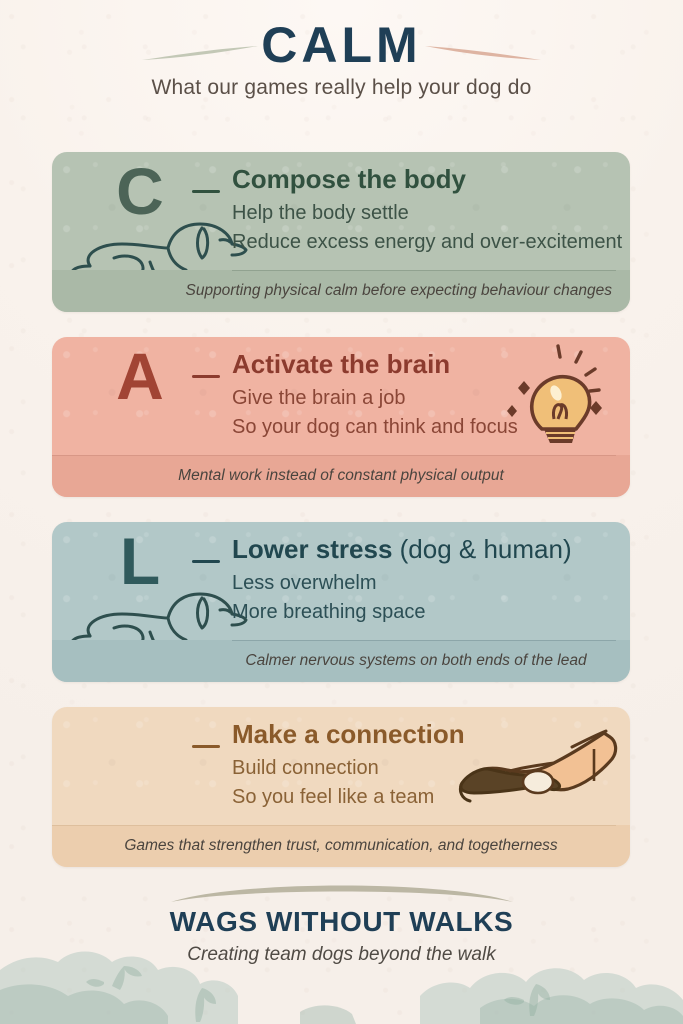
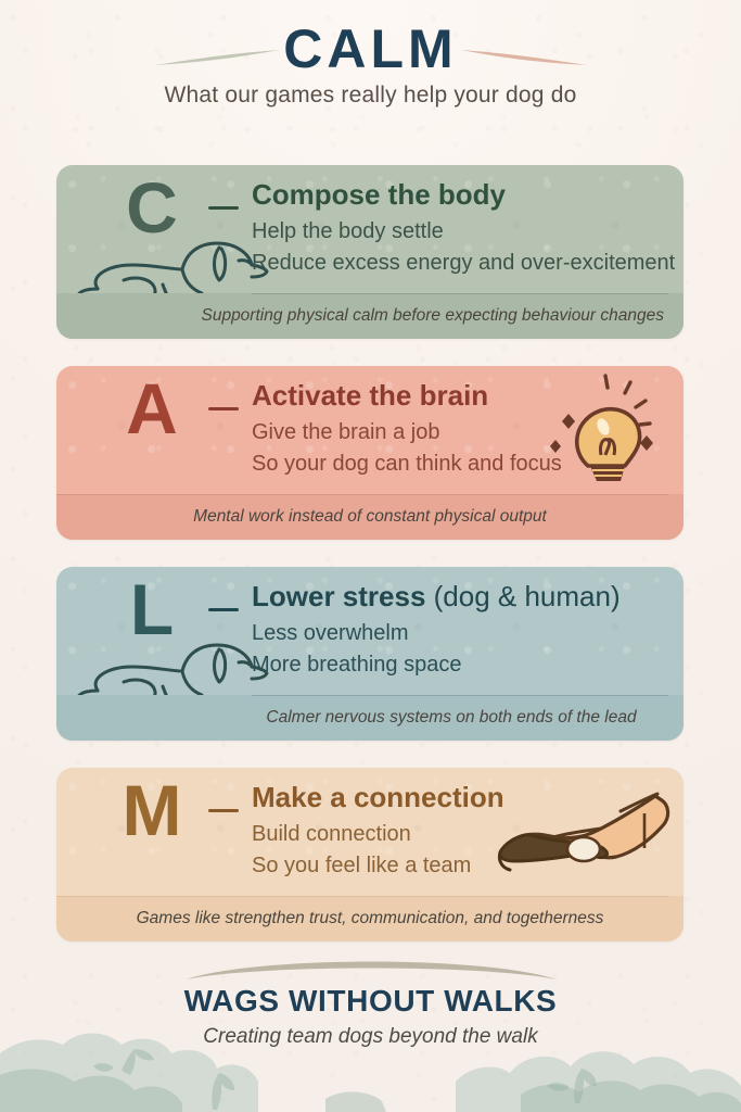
  CALM
  What our games really help your dog do
  C
  Compose the body
  Help the body settle
  Reduce excess energy and over-excitement
  Supporting physical calm before expecting behaviour changes
  A
  Activate the brain
  Give the brain a job
  So your dog can think and focus
  Mental work instead of constant physical output
  L
  Lower stress (dog & human)
  Less overwhelm
  More breathing space
  Calmer nervous systems on both ends of the lead
+ M
  Make a connection
  Build connection
  So you feel like a team
- Games that strengthen trust, communication, and togetherness
+ Games like strengthen trust, communication, and togetherness
  WAGS WITHOUT WALKS
  Creating team dogs beyond the walk
